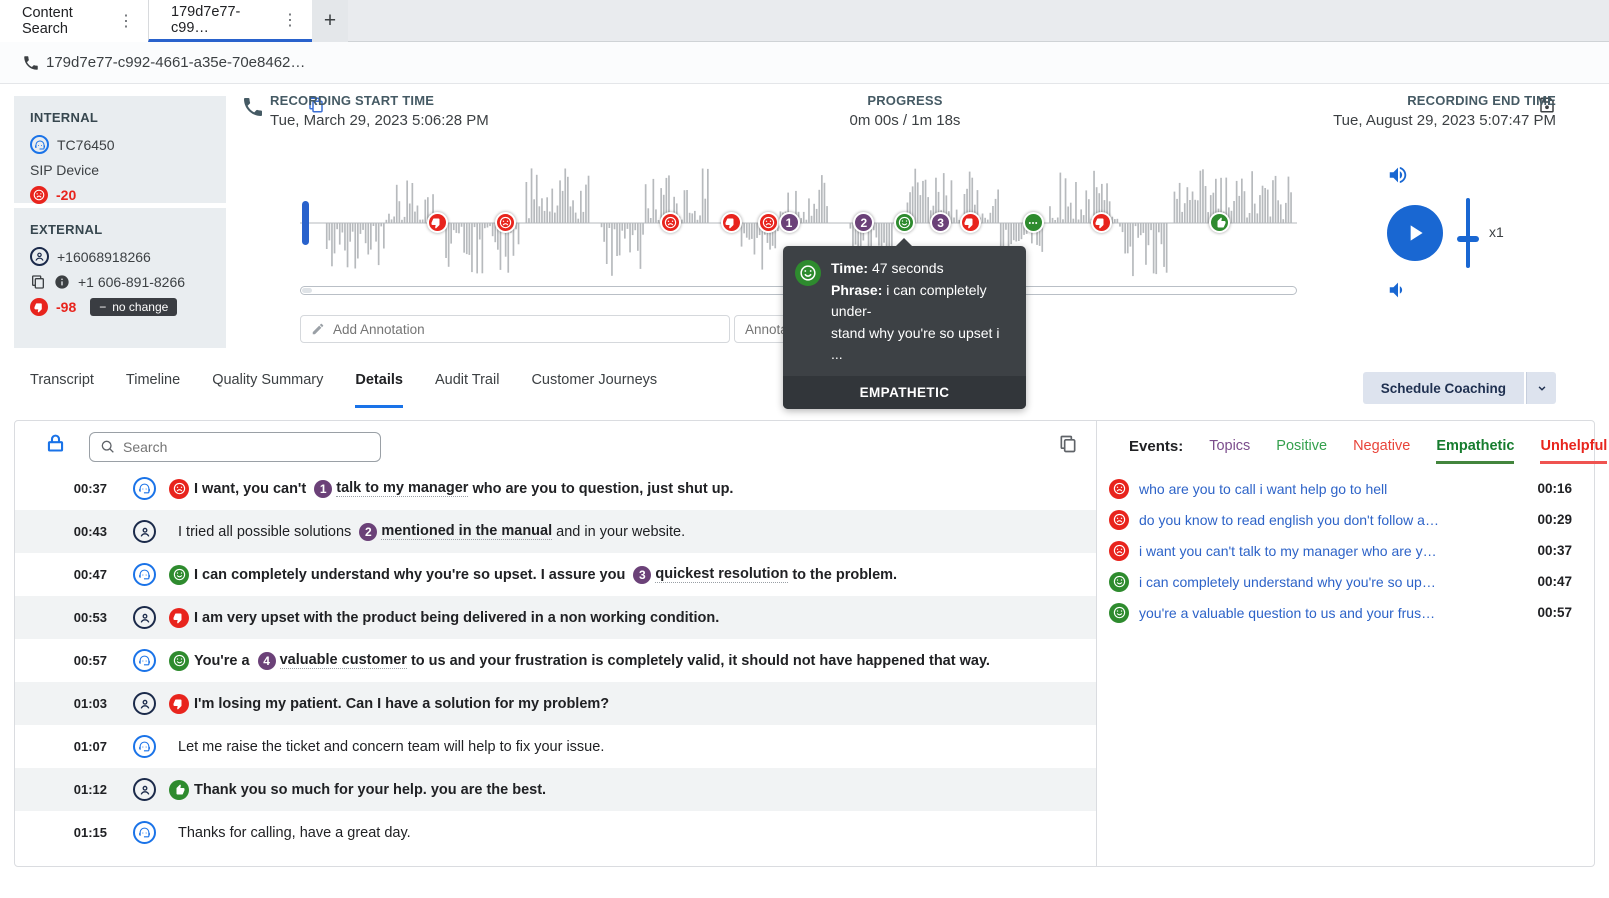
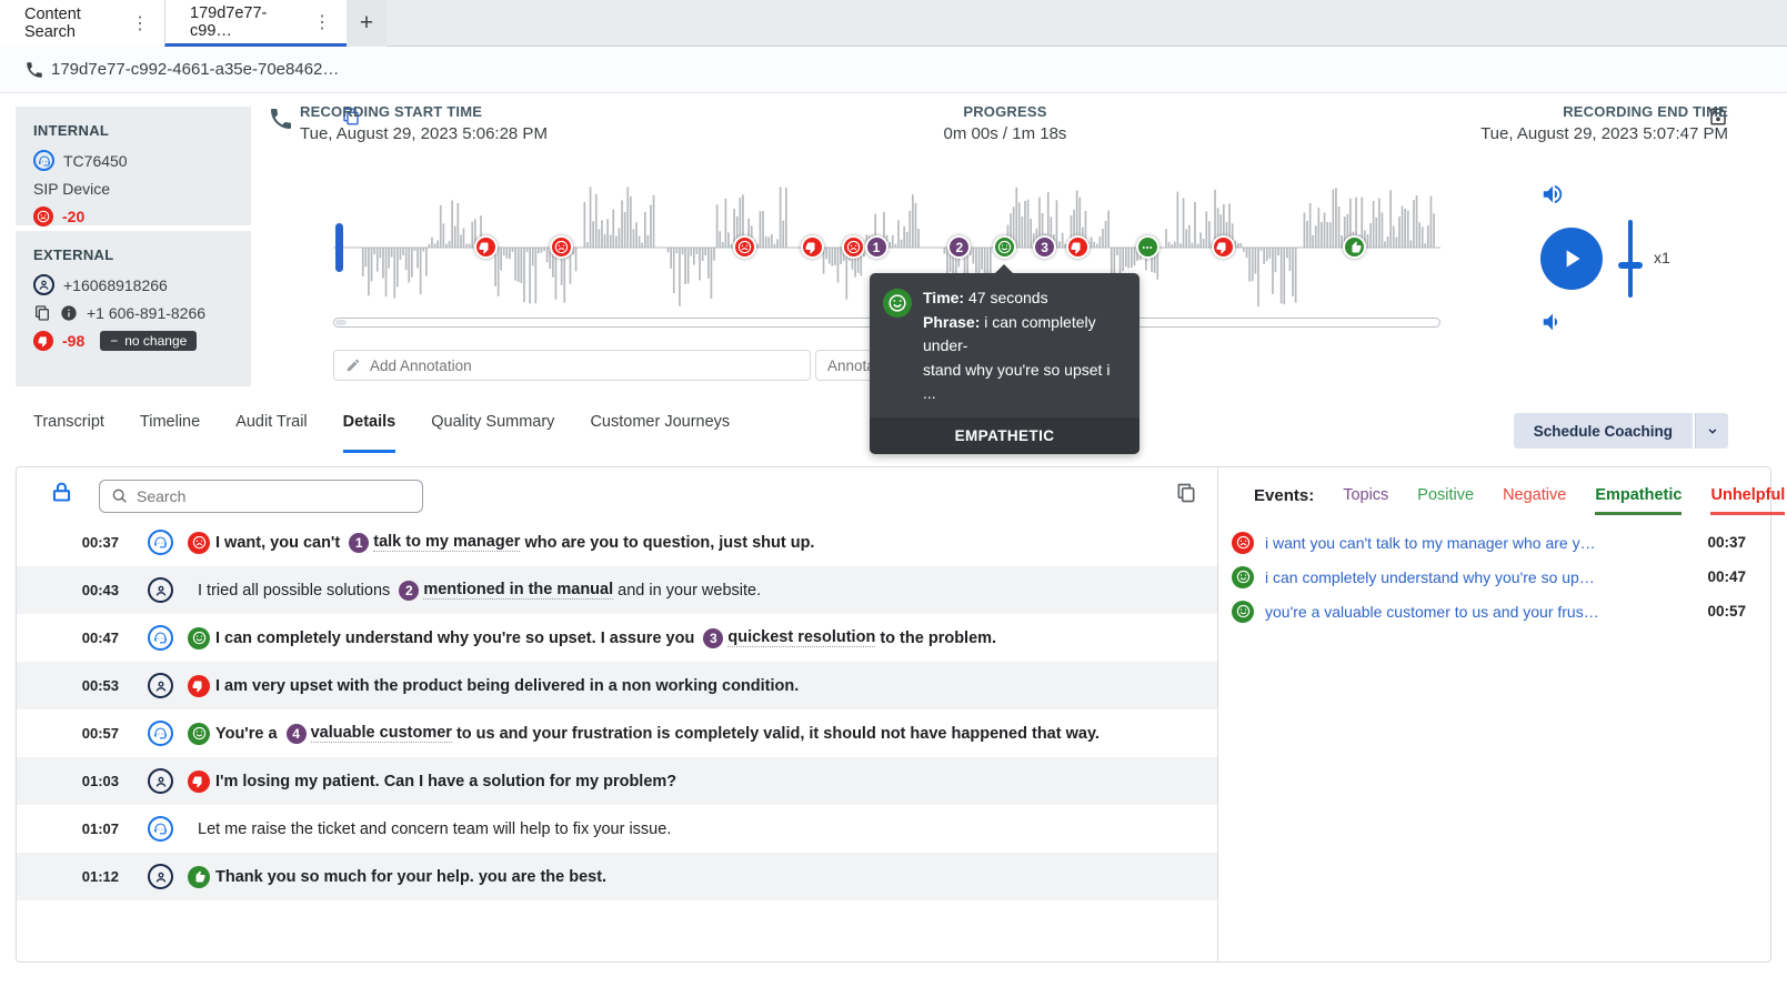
  Content Search
  ⋮
  179d7e77-c99…
  ⋮
  +
  179d7e77-c992-4661-a35e-70e8462…
  INTERNAL
  TC76450
  SIP Device
  -20
  EXTERNAL
  +16068918266
  +1 606-891-8266
  -98
  −
  no change
  RECORDING START TIME
- Tue, March 29, 2023 5:06:28 PM
+ Tue, August 29, 2023 5:06:28 PM
  PROGRESS
  0m 00s / 1m 18s
  RECORDING END TIME
  Tue, August 29, 2023 5:07:47 PM
  1
  2
  3
  Add Annotation
  Annot
  Time: 47 seconds
  Phrase: i can completely under-
  stand why you're so upset i ...
  EMPATHETIC
  x1
  Transcript
  Timeline
- Quality Summary
+ Audit Trail
  Details
- Audit Trail
+ Quality Summary
  Customer Journeys
  Schedule Coaching
  Search
  00:37
  I want, you can't
  1
  talk to my manager
  who are you to question, just shut up.
  00:43
  I tried all possible solutions
  2
  mentioned in the manual
  and in your website.
  00:47
  I can completely understand why you're so upset. I assure you
  3
  quickest resolution
  to the problem.
  00:53
  I am very upset with the product being delivered in a non working condition.
  00:57
  You're a
  4
  valuable customer
  to us and your frustration is completely valid, it should not have happened that way.
  01:03
  I'm losing my patient. Can I have a solution for my problem?
  01:07
  Let me raise the ticket and concern team will help to fix your issue.
  01:12
  Thank you so much for your help. you are the best.
- 01:15
- Thanks for calling, have a great day.
  Events:
  Topics
  Positive
  Negative
  Empathetic
  Unhelpful
- who are you to call i want help go to hell
- 00:16
- do you know to read english you don't follow a…
- 00:29
  i want you can't talk to my manager who are y…
  00:37
  i can completely understand why you're so up…
  00:47
- you're a valuable question to us and your frus…
+ you're a valuable customer to us and your frus…
  00:57
